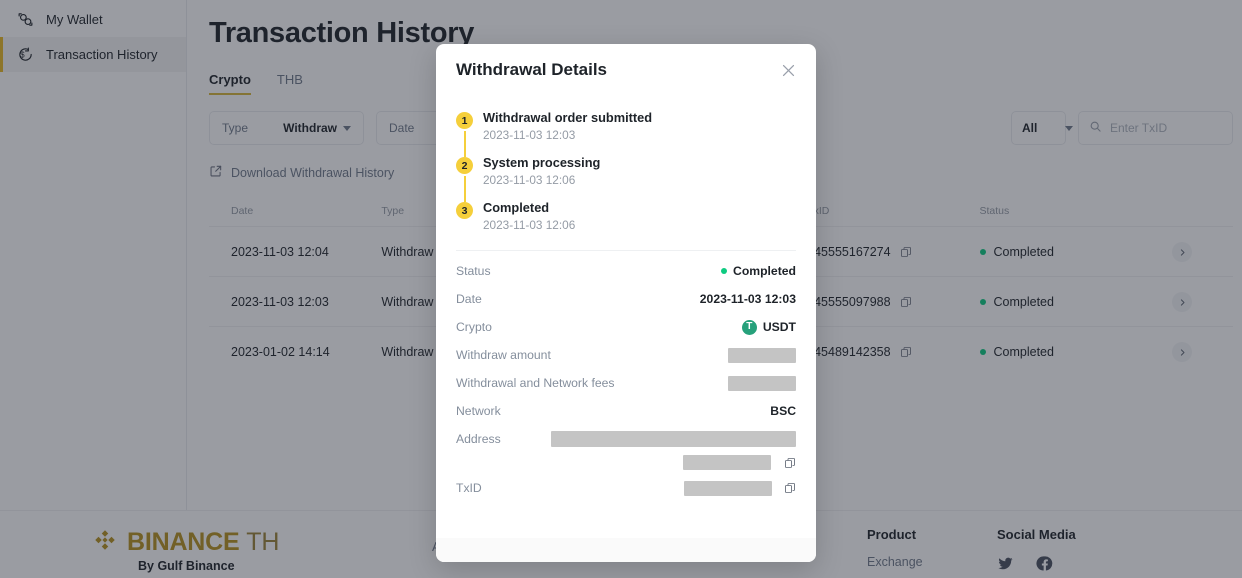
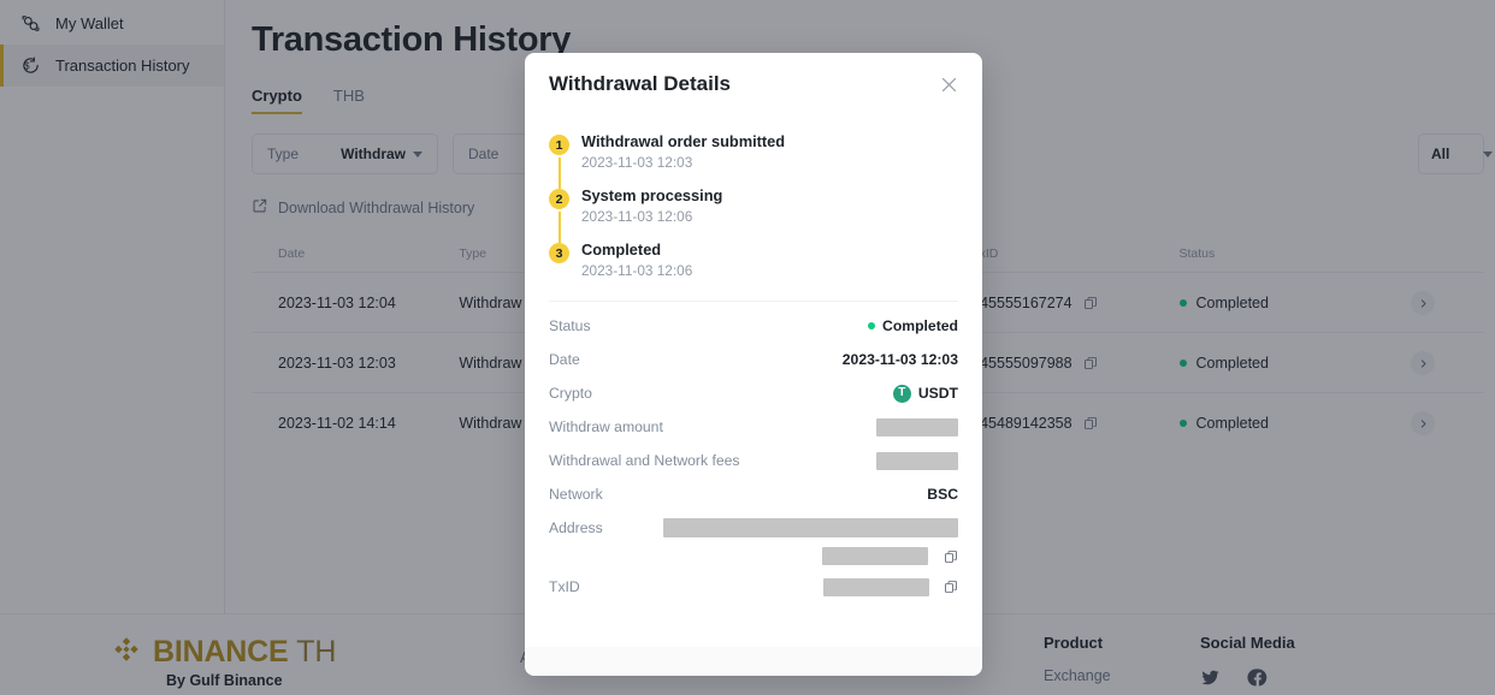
  My Wallet
  $
  Transaction History
  Transaction History
  Crypto
  THB
  Type
  Withdraw
  Date
  All
- Enter TxID
  Download Withdrawal History
  Date	Type		xID	Status
  2023-11-03 12:04	Withdraw		45555167274	Completed
  2023-11-03 12:03	Withdraw		45555097988	Completed
- 2023-01-02 14:14	Withdraw		45489142358	Completed
+ 2023-11-02 14:14	Withdraw		45489142358	Completed
  BINANCE TH
  By Gulf Binance
  Product
  Exchange
  Social Media
  Withdrawal Details
  1
  Withdrawal order submitted
  2023-11-03 12:03
  2
  System processing
  2023-11-03 12:06
  3
  Completed
  2023-11-03 12:06
  Status
  Completed
  Date
  2023-11-03 12:03
  Crypto
  T
  USDT
  Withdraw amount
  Withdrawal and Network fees
  Network
  BSC
  Address
  TxID
